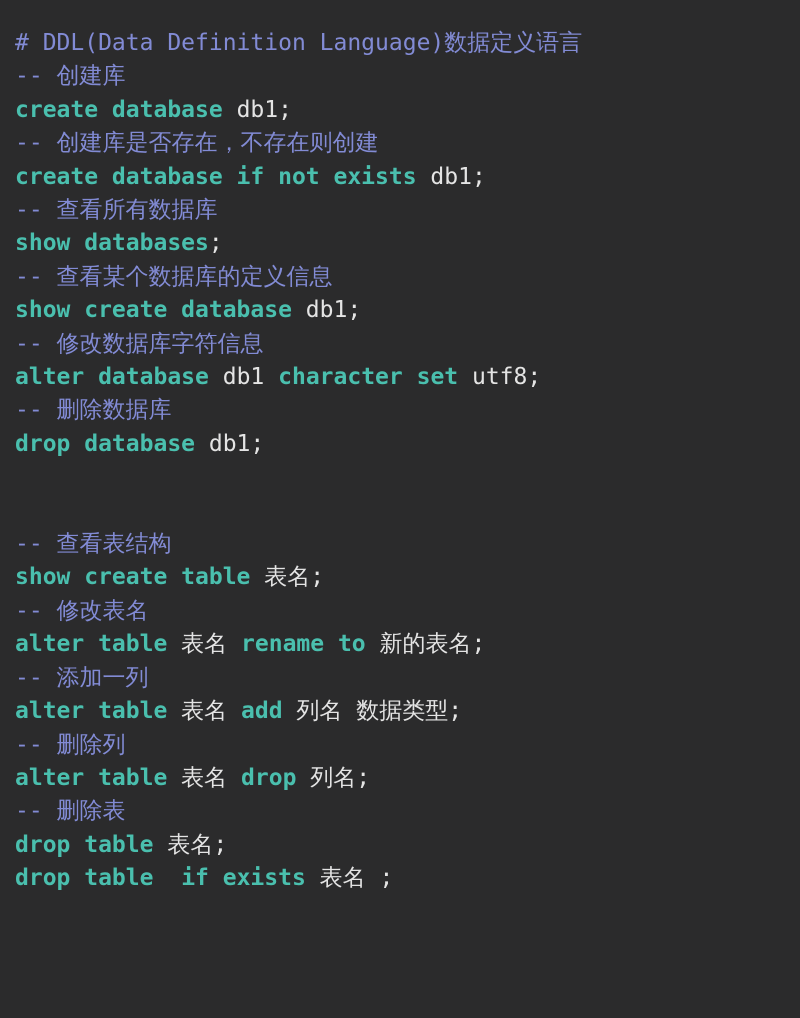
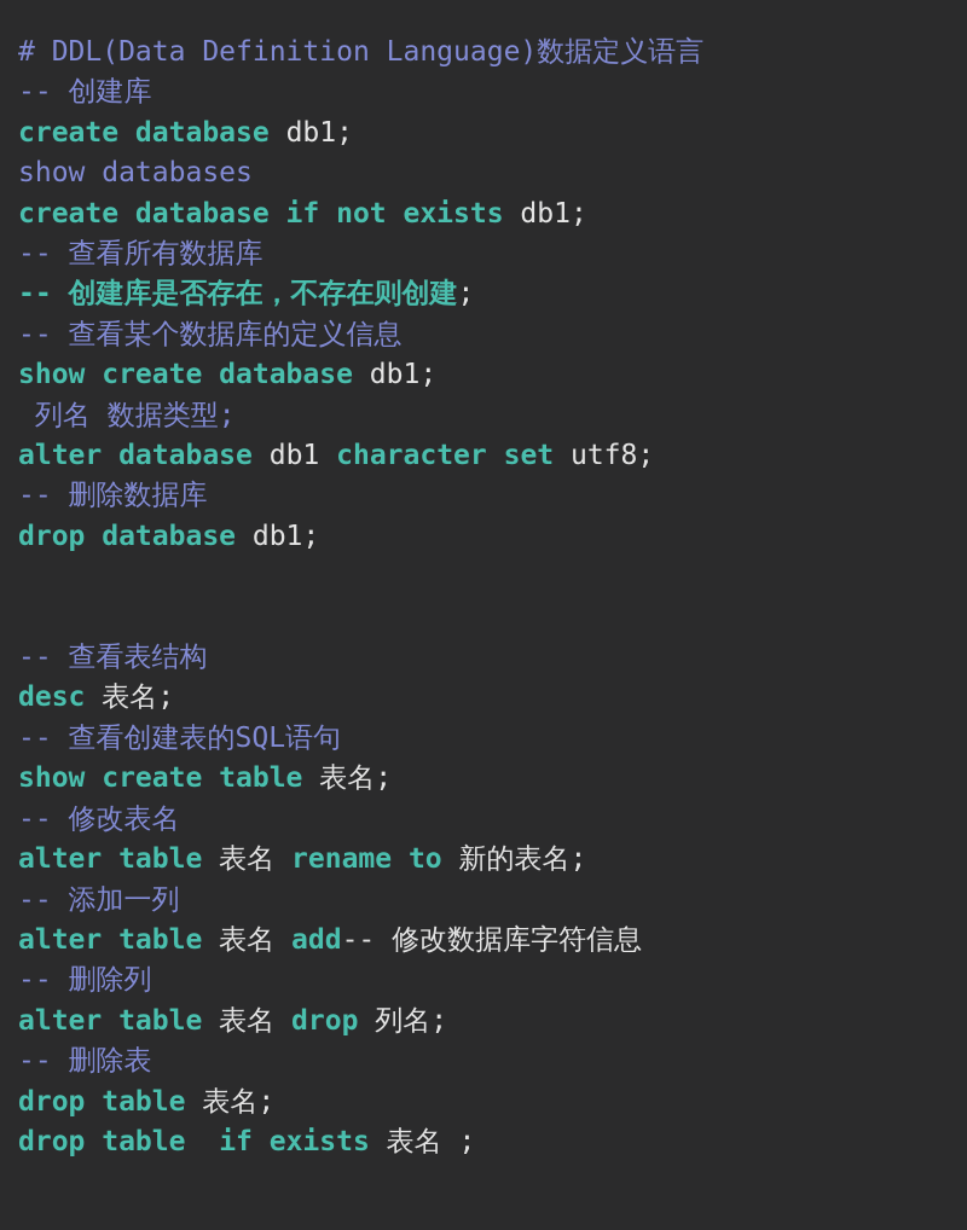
  # DDL(Data Definition Language)数据定义语言
  -- 创建库
  create database db1;
- -- 创建库是否存在，不存在则创建
+ show databases
  create database if not exists db1;
  -- 查看所有数据库
- show databases;
+ -- 创建库是否存在，不存在则创建;
  -- 查看某个数据库的定义信息
  show create database db1;
- -- 修改数据库字符信息
+ 列名 数据类型;
  alter database db1 character set utf8;
  -- 删除数据库
  drop database db1;
  -- 查看表结构
+ desc 表名;
+ -- 查看创建表的SQL语句
  show create table 表名;
  -- 修改表名
  alter table 表名 rename to 新的表名;
  -- 添加一列
- alter table 表名 add 列名 数据类型;
+ alter table 表名 add-- 修改数据库字符信息
  -- 删除列
  alter table 表名 drop 列名;
  -- 删除表
  drop table 表名;
  drop table if exists 表名 ;
